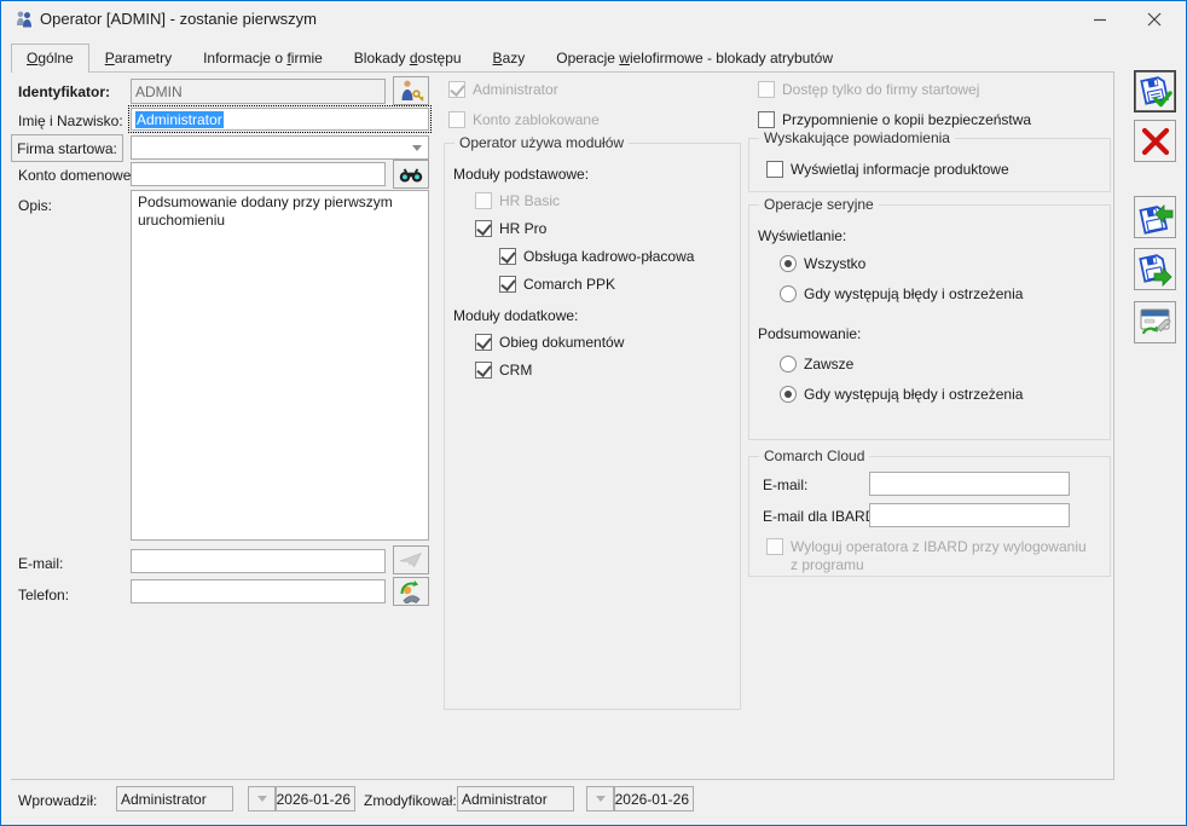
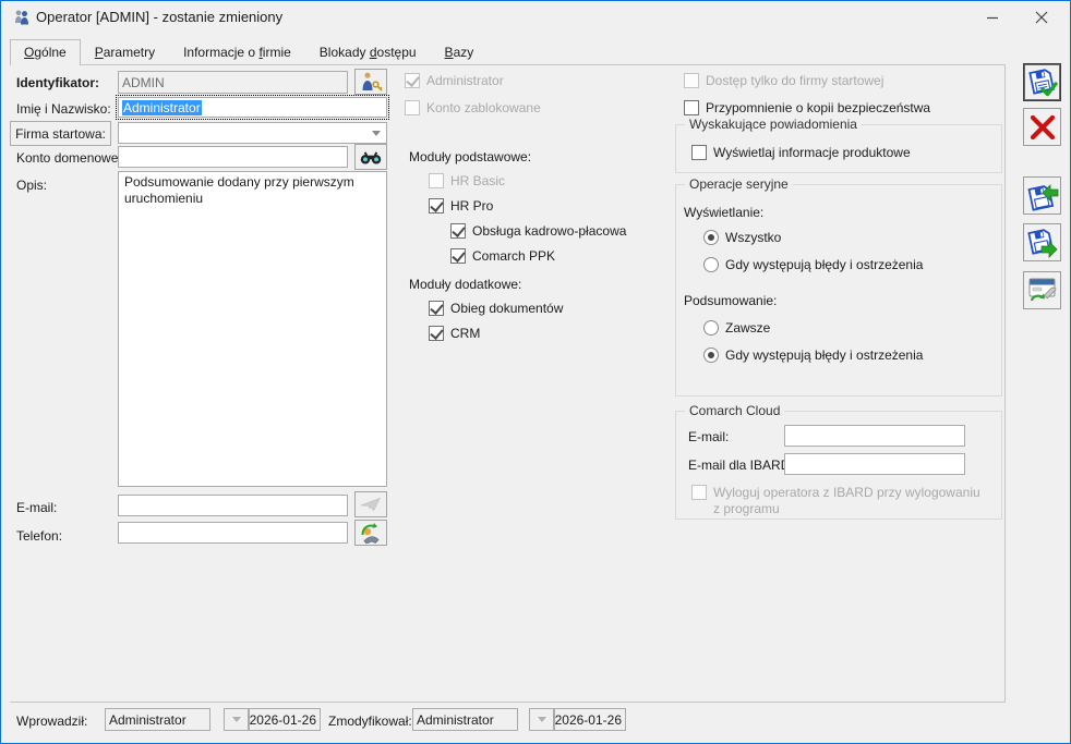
- Operator [ADMIN] - zostanie pierwszym
+ Operator [ADMIN] - zostanie zmieniony
  Ogólne
  Parametry
  Informacje o firmie
  Blokady dostępu
  Bazy
- Operacje wielofirmowe - blokady atrybutów
  Identyfikator:
  ADMIN
  Imię i Nazwisko:
  Administrator
  Firma startowa:
  Konto domenowe
  Opis:
  Podsumowanie dodany przy pierwszym uruchomieniu
  E-mail:
  Telefon:
  Administrator
  Konto zablokowane
- Operator używa modułów
  Moduły podstawowe:
  HR Basic
  HR Pro
  Obsługa kadrowo-płacowa
  Comarch PPK
  Moduły dodatkowe:
  Obieg dokumentów
  CRM
  Dostęp tylko do firmy startowej
  Przypomnienie o kopii bezpieczeństwa
  Wyskakujące powiadomienia
  Wyświetlaj informacje produktowe
  Operacje seryjne
  Wyświetlanie:
  Wszystko
  Gdy występują błędy i ostrzeżenia
  Podsumowanie:
  Zawsze
  Gdy występują błędy i ostrzeżenia
  Comarch Cloud
  E-mail:
  E-mail dla IBAR
  Wyloguj operatora z IBARD przy wylogowaniu z programu
  Wprowadził:
  Administrator
  2026-01-26
  Zmodyfikował:
  Administrator
  2026-01-26
